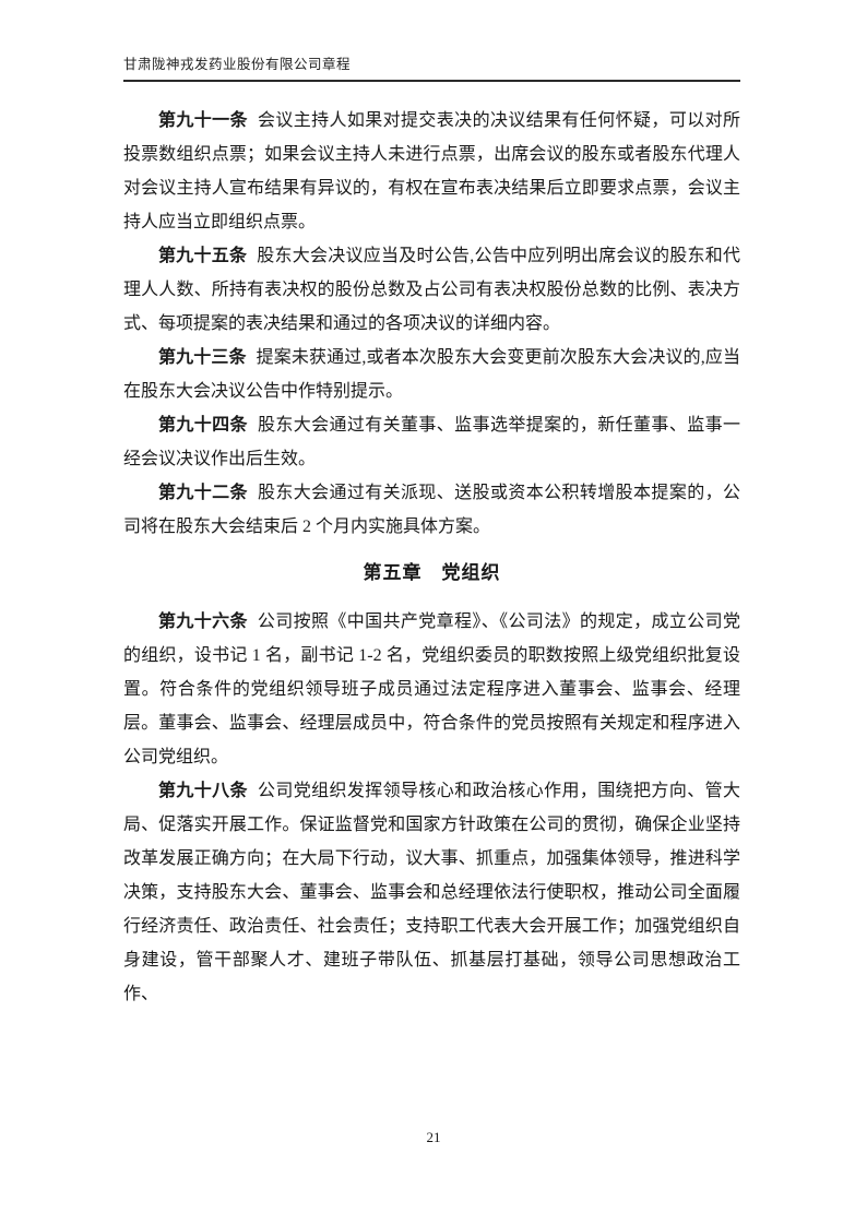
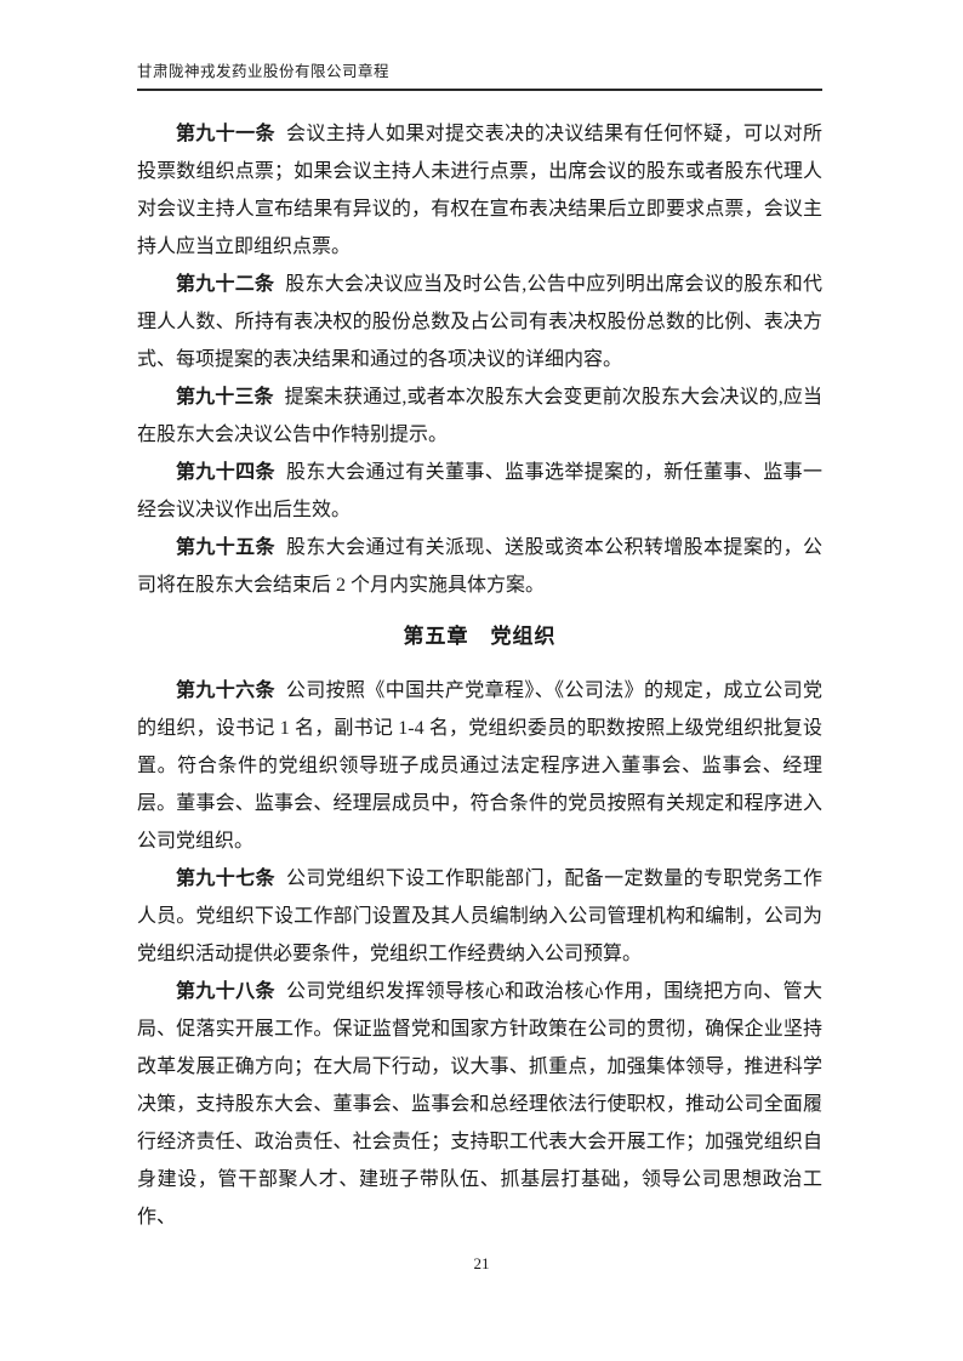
  甘肃陇神戎发药业股份有限公司章程
  第九十一条 会议主持人如果对提交表决的决议结果有任何怀疑，可以对所投票数组织点票；如果会议主持人未进行点票，出席会议的股东或者股东代理人对会议主持人宣布结果有异议的，有权在宣布表决结果后立即要求点票，会议主持人应当立即组织点票。
- 第九十五条 股东大会决议应当及时公告,公告中应列明出席会议的股东和代理人人数、所持有表决权的股份总数及占公司有表决权股份总数的比例、表决方式、每项提案的表决结果和通过的各项决议的详细内容。
+ 第九十二条 股东大会决议应当及时公告,公告中应列明出席会议的股东和代理人人数、所持有表决权的股份总数及占公司有表决权股份总数的比例、表决方式、每项提案的表决结果和通过的各项决议的详细内容。
  第九十三条 提案未获通过,或者本次股东大会变更前次股东大会决议的,应当在股东大会决议公告中作特别提示。
  第九十四条 股东大会通过有关董事、监事选举提案的，新任董事、监事一经会议决议作出后生效。
- 第九十二条 股东大会通过有关派现、送股或资本公积转增股本提案的，公司将在股东大会结束后 2 个月内实施具体方案。
+ 第九十五条 股东大会通过有关派现、送股或资本公积转增股本提案的，公司将在股东大会结束后 2 个月内实施具体方案。
  第五章 党组织
- 第九十六条 公司按照《中国共产党章程》、《公司法》的规定，成立公司党的组织，设书记 1 名，副书记 1-2 名，党组织委员的职数按照上级党组织批复设置。符合条件的党组织领导班子成员通过法定程序进入董事会、监事会、经理层。董事会、监事会、经理层成员中，符合条件的党员按照有关规定和程序进入公司党组织。
+ 第九十六条 公司按照《中国共产党章程》、《公司法》的规定，成立公司党的组织，设书记 1 名，副书记 1-4 名，党组织委员的职数按照上级党组织批复设置。符合条件的党组织领导班子成员通过法定程序进入董事会、监事会、经理层。董事会、监事会、经理层成员中，符合条件的党员按照有关规定和程序进入公司党组织。
+ 第九十七条 公司党组织下设工作职能部门，配备一定数量的专职党务工作人员。党组织下设工作部门设置及其人员编制纳入公司管理机构和编制，公司为党组织活动提供必要条件，党组织工作经费纳入公司预算。
  第九十八条 公司党组织发挥领导核心和政治核心作用，围绕把方向、管大局、促落实开展工作。保证监督党和国家方针政策在公司的贯彻，确保企业坚持改革发展正确方向；在大局下行动，议大事、抓重点，加强集体领导，推进科学决策，支持股东大会、董事会、监事会和总经理依法行使职权，推动公司全面履行经济责任、政治责任、社会责任；支持职工代表大会开展工作；加强党组织自身建设，管干部聚人才、建班子带队伍、抓基层打基础，领导公司思想政治工作、
  21
